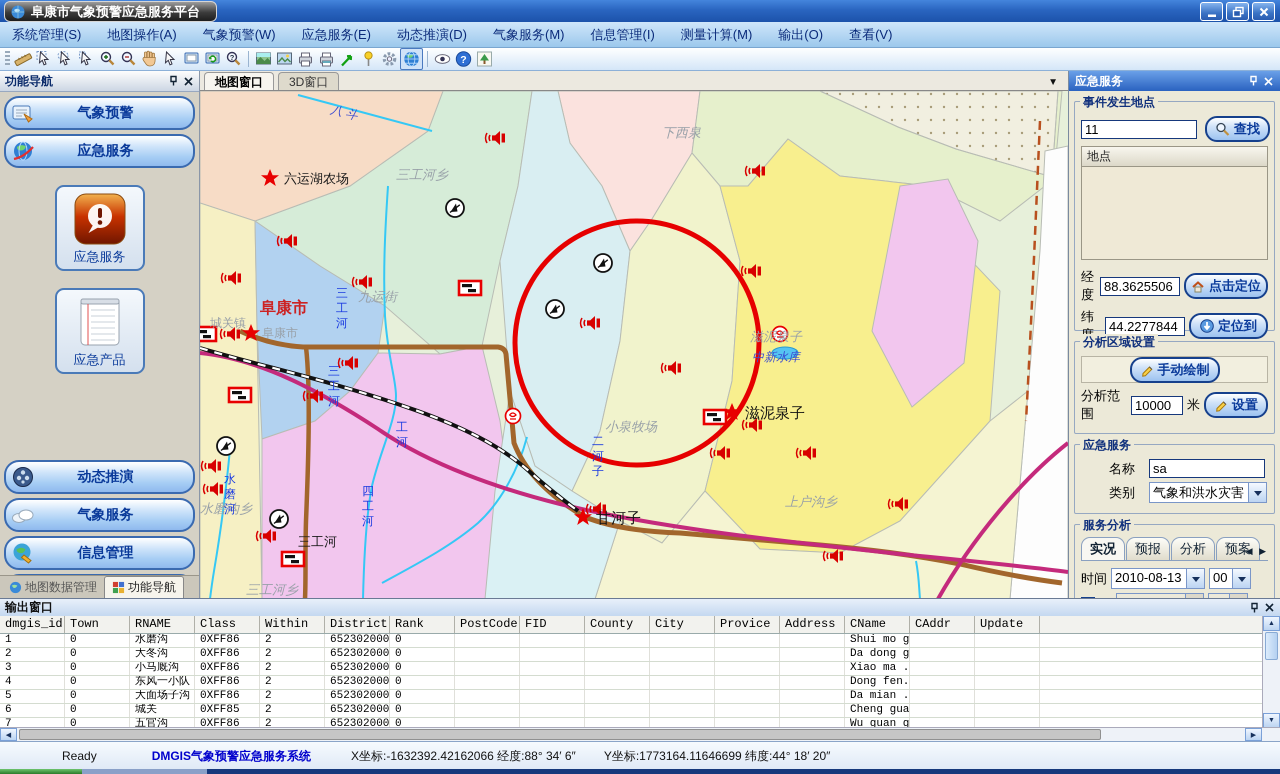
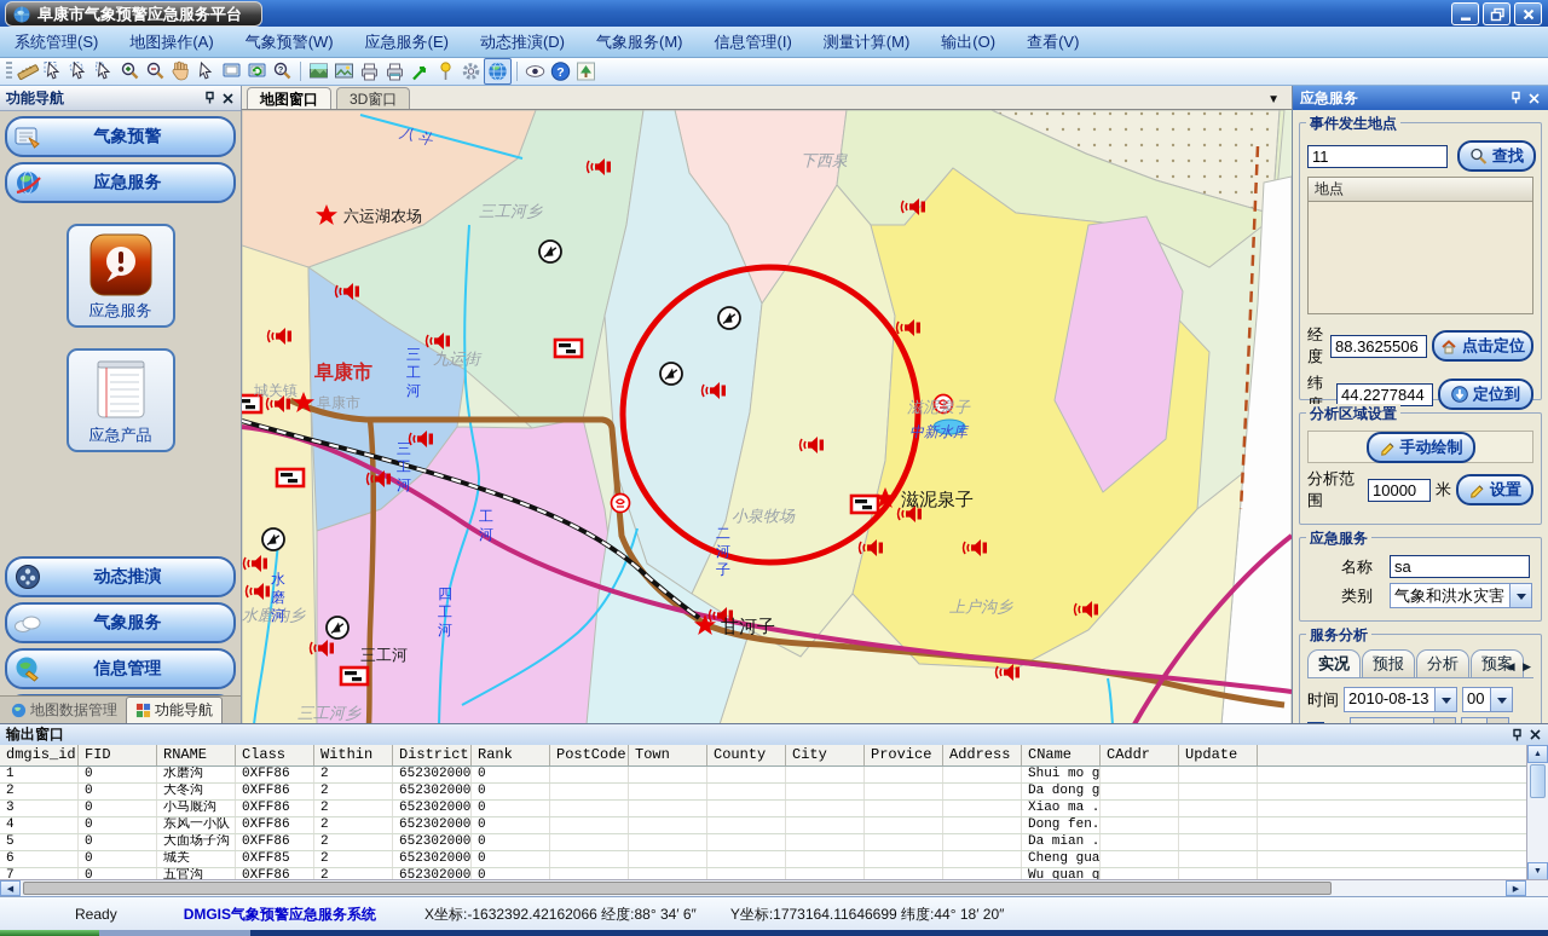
  阜康市气象预警应急服务平台
  系统管理(S)
  地图操作(A)
  气象预警(W)
  应急服务(E)
  动态推演(D)
  气象服务(M)
  信息管理(I)
  测量计算(M)
  输出(O)
  查看(V)
  ?
  ?
  功能导航
  气象预警
  应急服务
  应急服务
  应急产品
  动态推演
  气象服务
  信息管理
  地图数据管理
  功能导航
  地图窗口
  3D窗口
  ▼
  六运湖农场
  三工河乡
  下西泉
  九运街
  阜康市
  城关镇
  阜康市
  滋泥泉子
  中新水库
  滋泥泉子
  小泉牧场
  上户沟乡
  甘河子
  三工河
  水磨沟乡
  三工河乡
  三工河
  三工河
  工河
  四工河
  水磨河
  二河子
  应急服务
  事件发生地点
  11
  查找
  地点
  经度
  88.3625506
  点击定位
  44.2277844
  定位到
  分析区域设置
  手动绘制
  分析范围
  10000
  米
  设置
  应急服务
  名称
  sa
  类别
  气象和洪水灾害
  服务分析
  实况
  预报
  分析
  预案
  ◀ ▶
  时间
  2010-08-13
  00
  输出窗口
  dmgis_id
- Town
+ FID
  RNAME
  Class
  Within
  District
  Rank
  PostCode
- FID
+ Town
  County
  City
  Provice
  Address
  CName
  CAddr
  Update
  1
  0
  水磨沟
  0XFF86
  2
  652302000
  0
  Shui mo g
  2
  0
  大冬沟
  0XFF86
  2
  652302000
  0
  Da dong g
  3
  0
  小马厩沟
  0XFF86
  2
  652302000
  0
  Xiao ma .
  4
  0
  东风一小队
  0XFF86
  2
  652302000
  0
  Dong fen.
  5
  0
  大面场子沟
  0XFF86
  2
  652302000
  0
  Da mian .
  6
  0
  城关
  0XFF85
  2
  652302000
  0
  Cheng gua
  7
  0
  五官沟
  0XFF86
  2
  652302000
  0
  Wu guan g
  Ready
  DMGIS气象预警应急服务系统
  X坐标:-1632392.42162066 经度:88° 34′ 6″
  Y坐标:1773164.11646699 纬度:44° 18′ 20″
